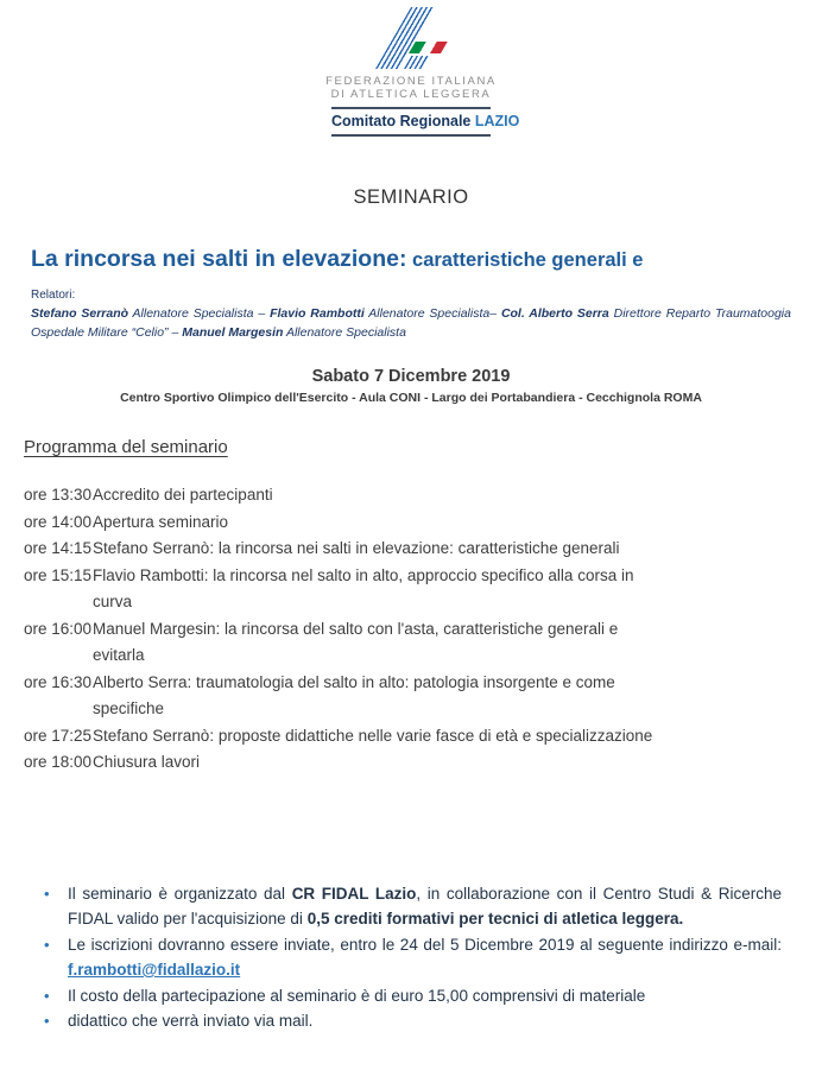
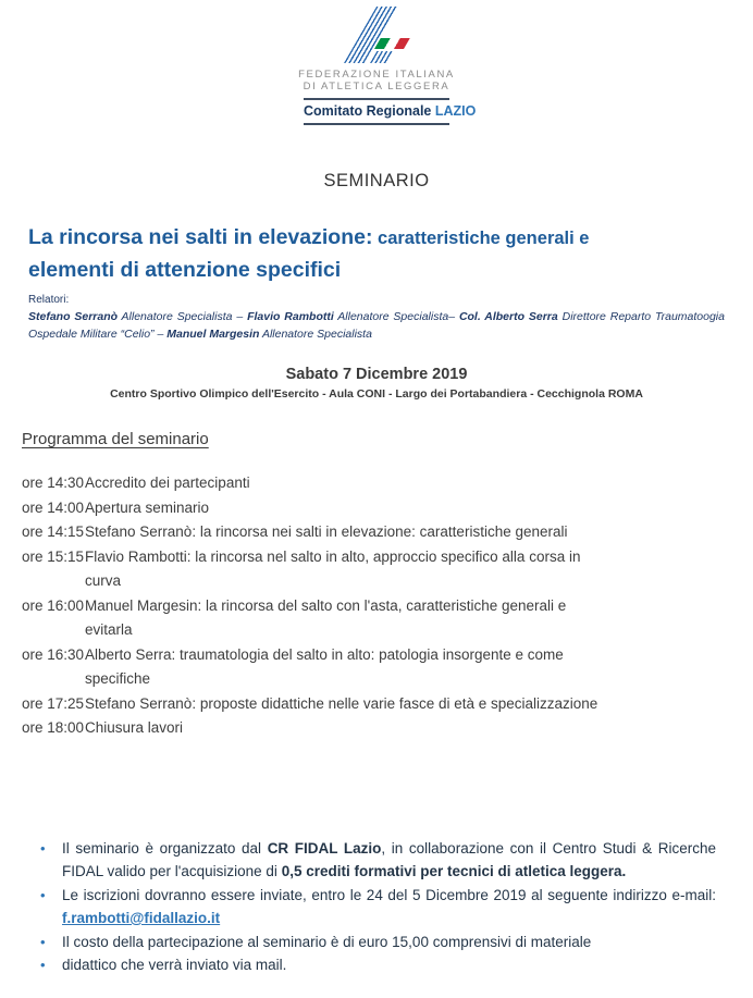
  FEDERAZIONE ITALIANA
  DI ATLETICA LEGGERA
  Comitato Regionale LAZIO
  SEMINARIO
  La rincorsa nei salti in elevazione: caratteristiche generali e
+ elementi di attenzione specifici
  Relatori:
  Stefano Serranò Allenatore Specialista – Flavio Rambotti Allenatore Specialista– Col. Alberto Serra Direttore Reparto Traumatoogia Ospedale Militare “Celio” – Manuel Margesin Allenatore Specialista
  Sabato 7 Dicembre 2019
  Centro Sportivo Olimpico dell'Esercito - Aula CONI - Largo dei Portabandiera - Cecchignola ROMA
  Programma del seminario
- ore 13:30
+ ore 14:30
  Accredito dei partecipanti
  ore 14:00
  Apertura seminario
  ore 14:15
  Stefano Serranò: la rincorsa nei salti in elevazione: caratteristiche generali
  ore 15:15
  Flavio Rambotti: la rincorsa nel salto in alto, approccio specifico alla corsa in
  curva
  ore 16:00
  Manuel Margesin: la rincorsa del salto con l'asta, caratteristiche generali e
  evitarla
  ore 16:30
  Alberto Serra: traumatologia del salto in alto: patologia insorgente e come
  specifiche
  ore 17:25
  Stefano Serranò: proposte didattiche nelle varie fasce di età e specializzazione
  ore 18:00
  Chiusura lavori
  •
  Il seminario è organizzato dal CR FIDAL Lazio, in collaborazione con il Centro Studi & Ricerche FIDAL valido per l'acquisizione di 0,5 crediti formativi per tecnici di atletica leggera.
  •
  Le iscrizioni dovranno essere inviate, entro le 24 del 5 Dicembre 2019 al seguente indirizzo e-mail: f.rambotti@fidallazio.it
  •
  Il costo della partecipazione al seminario è di euro 15,00 comprensivi di materiale
  •
  didattico che verrà inviato via mail.
